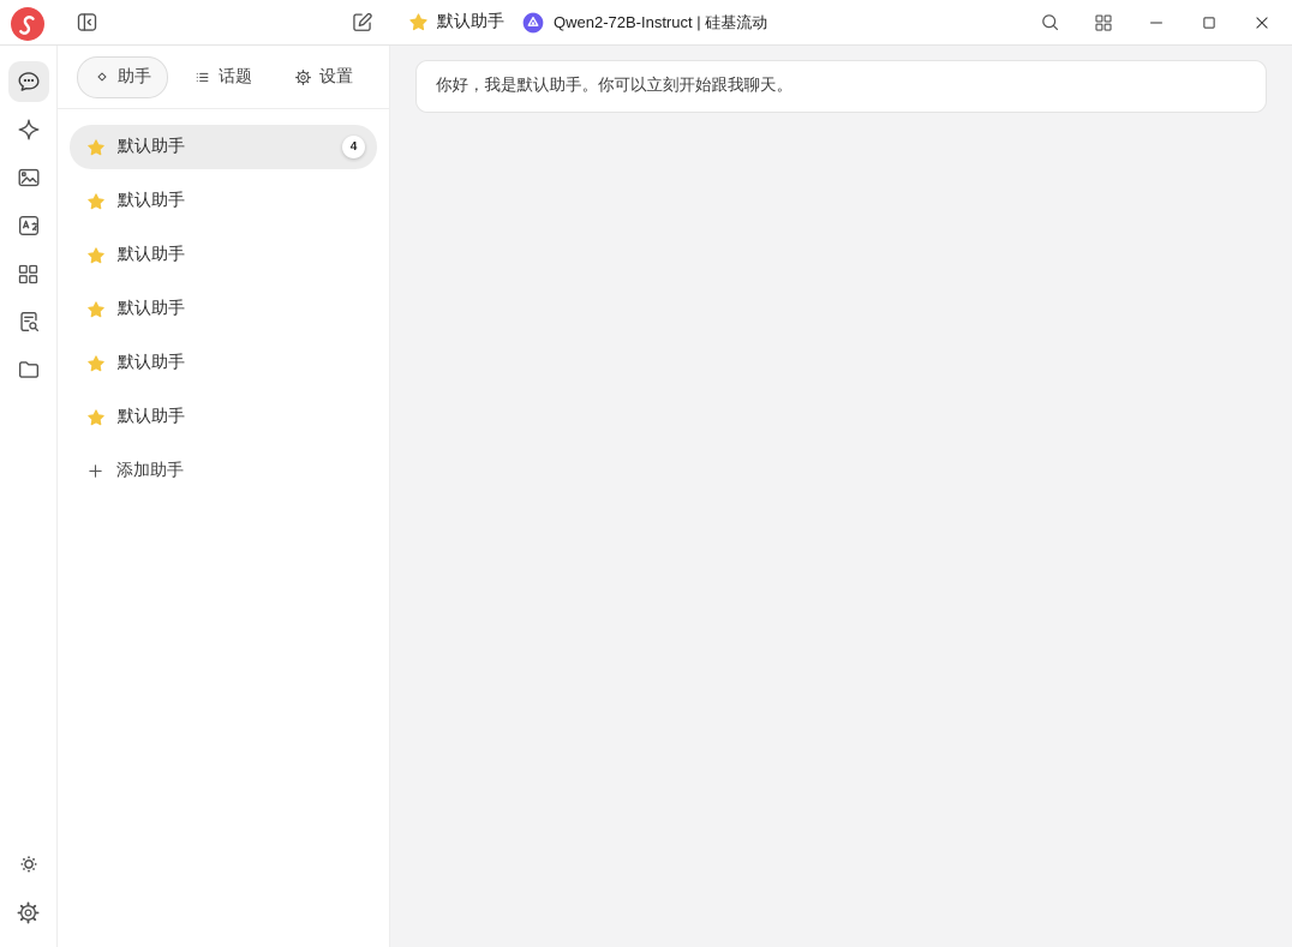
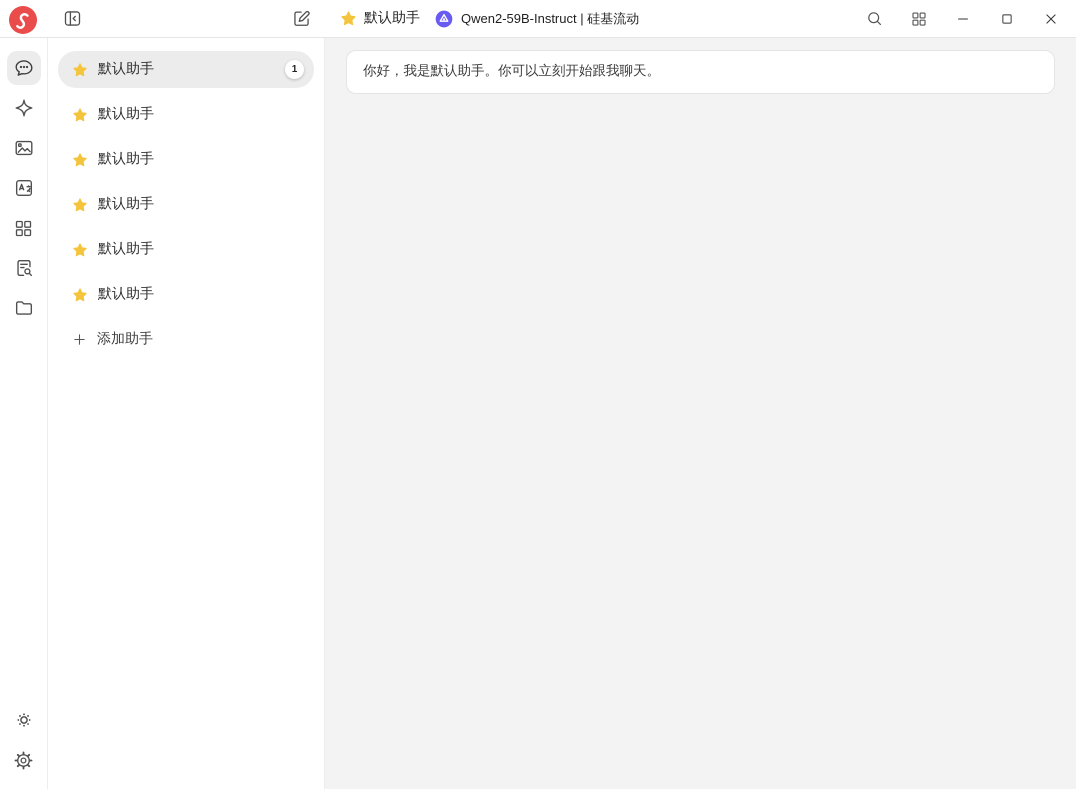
  默认助手
- Qwen2-72B-Instruct | 硅基流动
+ Qwen2-59B-Instruct | 硅基流动
- 助手
- 话题
- 设置
  默认助手
- 4
+ 1
  默认助手
  默认助手
  默认助手
  默认助手
  默认助手
  添加助手
  你好，我是默认助手。你可以立刻开始跟我聊天。
